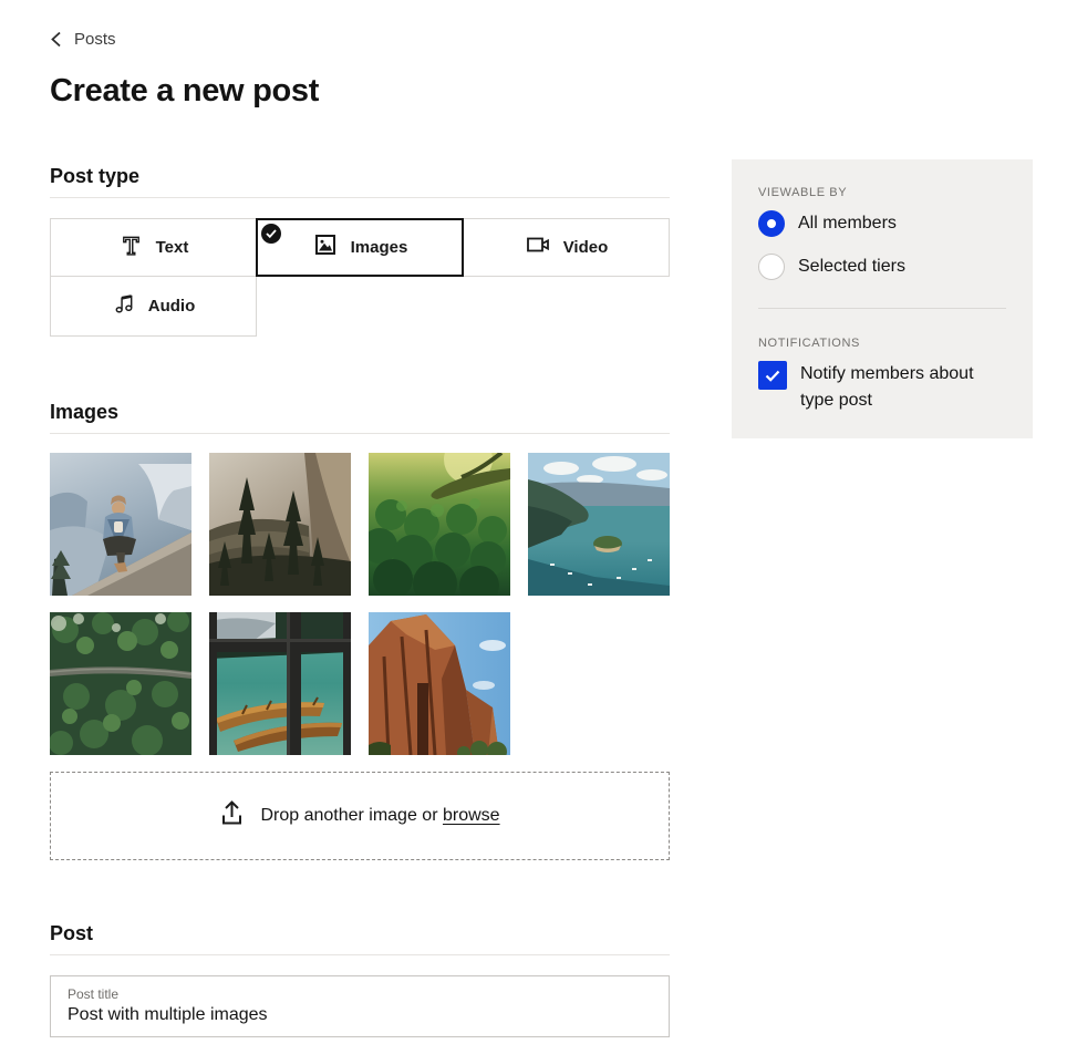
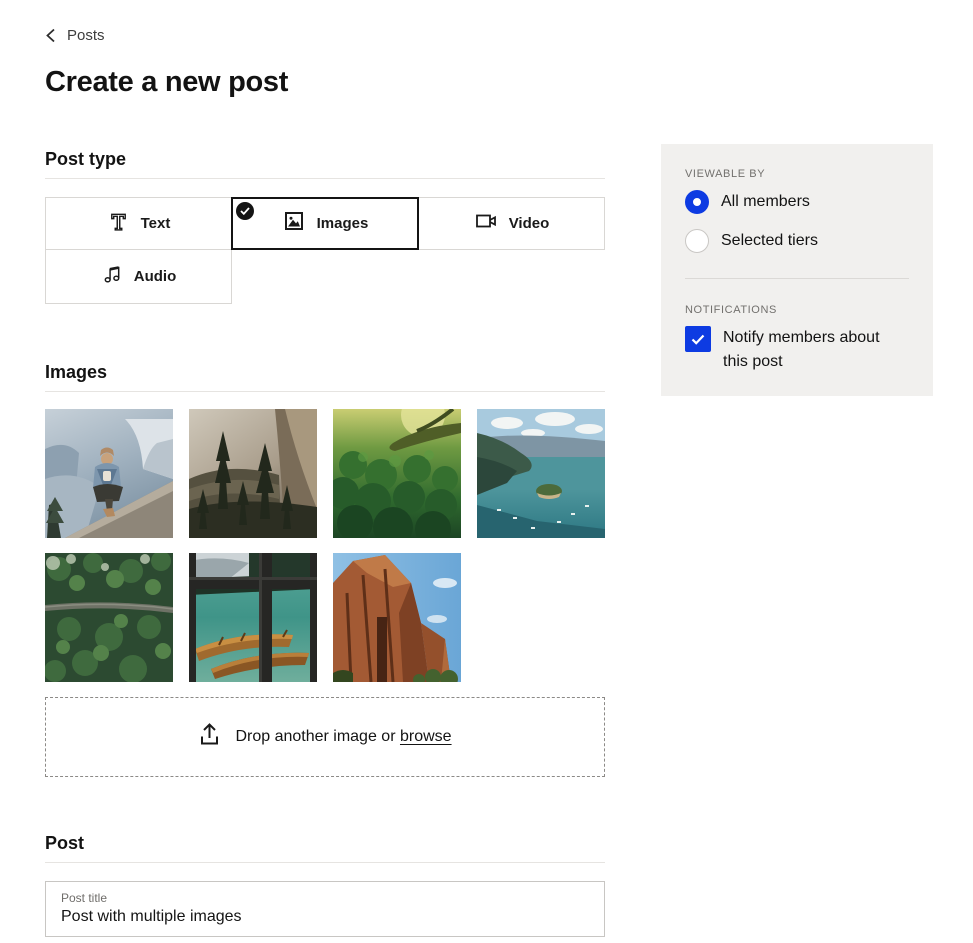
  Posts
  Create a new post
  Post type
  Text
  Images
  Video
  Audio
  Images
  Drop another image or browse
  Post
  Post title
  Post with multiple images
  VIEWABLE BY
  All members
  Selected tiers
  NOTIFICATIONS
- Notify members about type post
+ Notify members about this post
